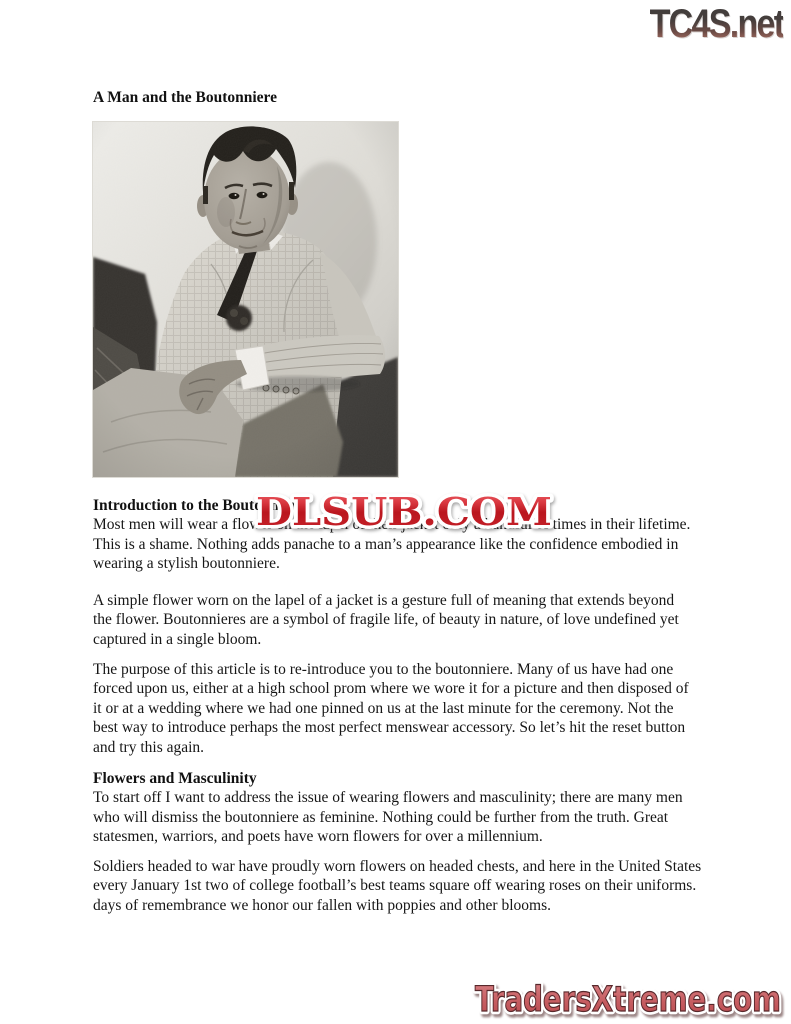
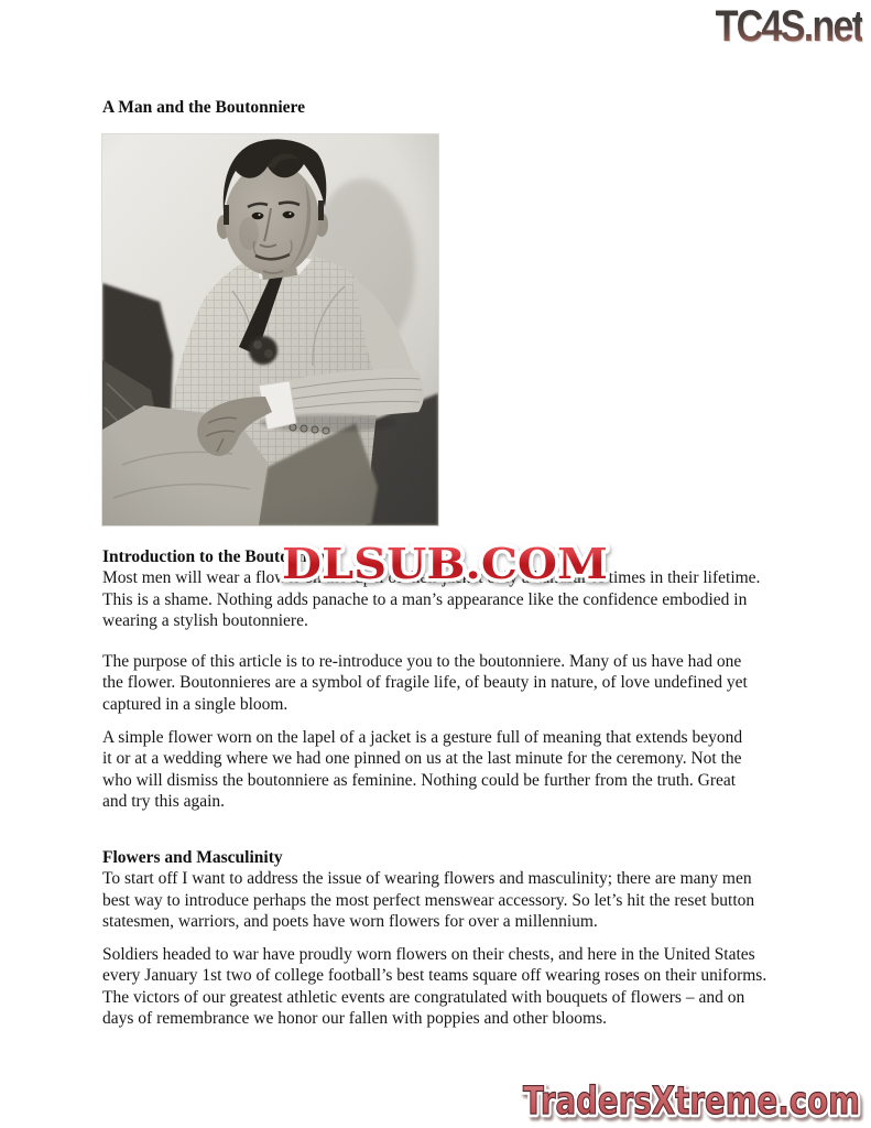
  TC4S.net
  A Man and the Boutonniere
  Introduction to the Boutonniere
  Most men will wear a flower on the lapel of their jacket only a handful of times in their lifetime.
  This is a shame. Nothing adds panache to a man’s appearance like the confidence embodied in
  wearing a stylish boutonniere.
- A simple flower worn on the lapel of a jacket is a gesture full of meaning that extends beyond
+ The purpose of this article is to re-introduce you to the boutonniere. Many of us have had one
  the flower. Boutonnieres are a symbol of fragile life, of beauty in nature, of love undefined yet
  captured in a single bloom.
- The purpose of this article is to re-introduce you to the boutonniere. Many of us have had one
+ A simple flower worn on the lapel of a jacket is a gesture full of meaning that extends beyond
- forced upon us, either at a high school prom where we wore it for a picture and then disposed of
  it or at a wedding where we had one pinned on us at the last minute for the ceremony. Not the
- best way to introduce perhaps the most perfect menswear accessory. So let’s hit the reset button
+ who will dismiss the boutonniere as feminine. Nothing could be further from the truth. Great
  and try this again.
  Flowers and Masculinity
  To start off I want to address the issue of wearing flowers and masculinity; there are many men
- who will dismiss the boutonniere as feminine. Nothing could be further from the truth. Great
+ best way to introduce perhaps the most perfect menswear accessory. So let’s hit the reset button
  statesmen, warriors, and poets have worn flowers for over a millennium.
- Soldiers headed to war have proudly worn flowers on headed chests, and here in the United States
+ Soldiers headed to war have proudly worn flowers on their chests, and here in the United States
  every January 1st two of college football’s best teams square off wearing roses on their uniforms.
+ The victors of our greatest athletic events are congratulated with bouquets of flowers – and on
  days of remembrance we honor our fallen with poppies and other blooms.
  DLSUB.COM
  TradersXtreme.com
